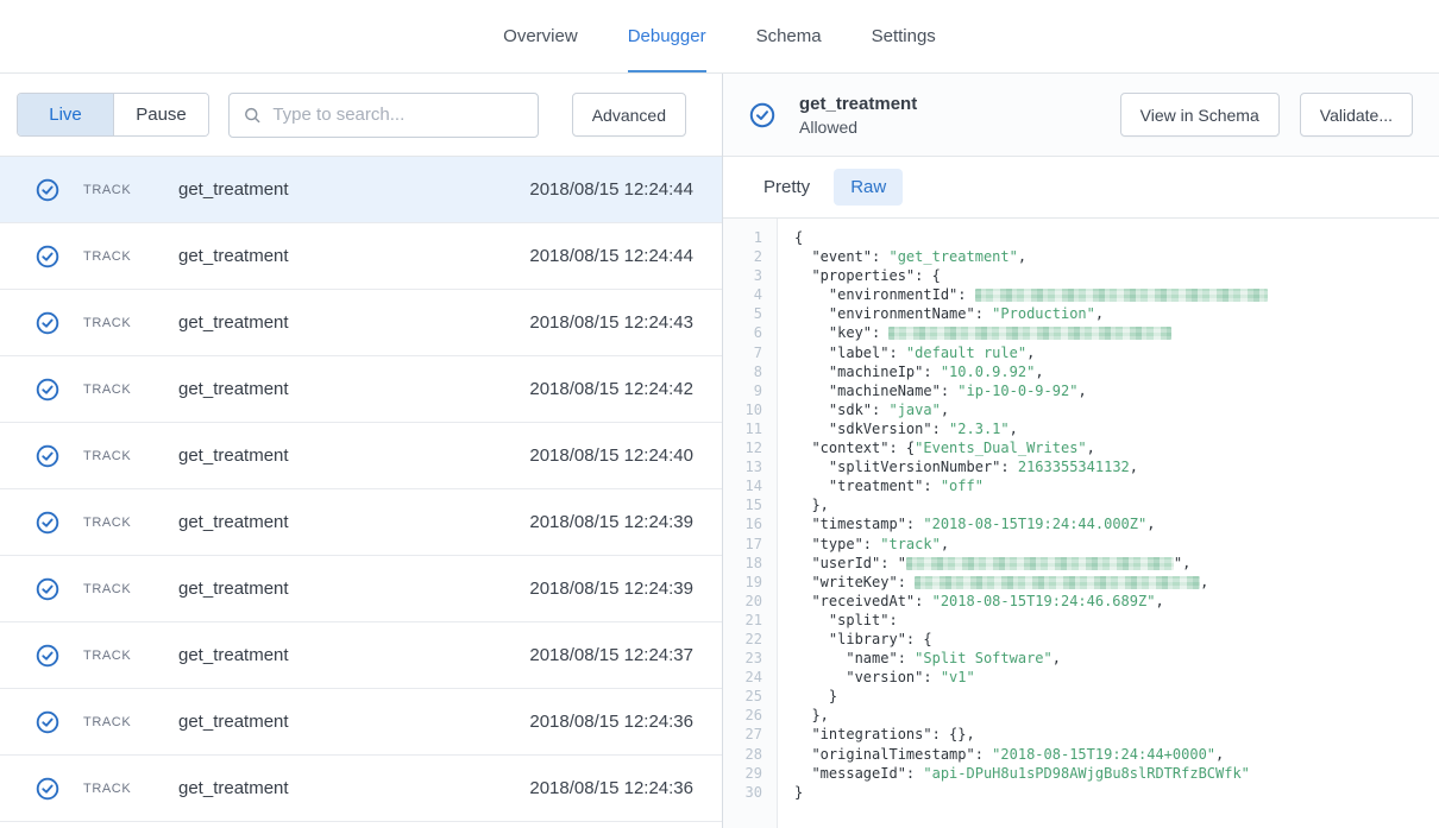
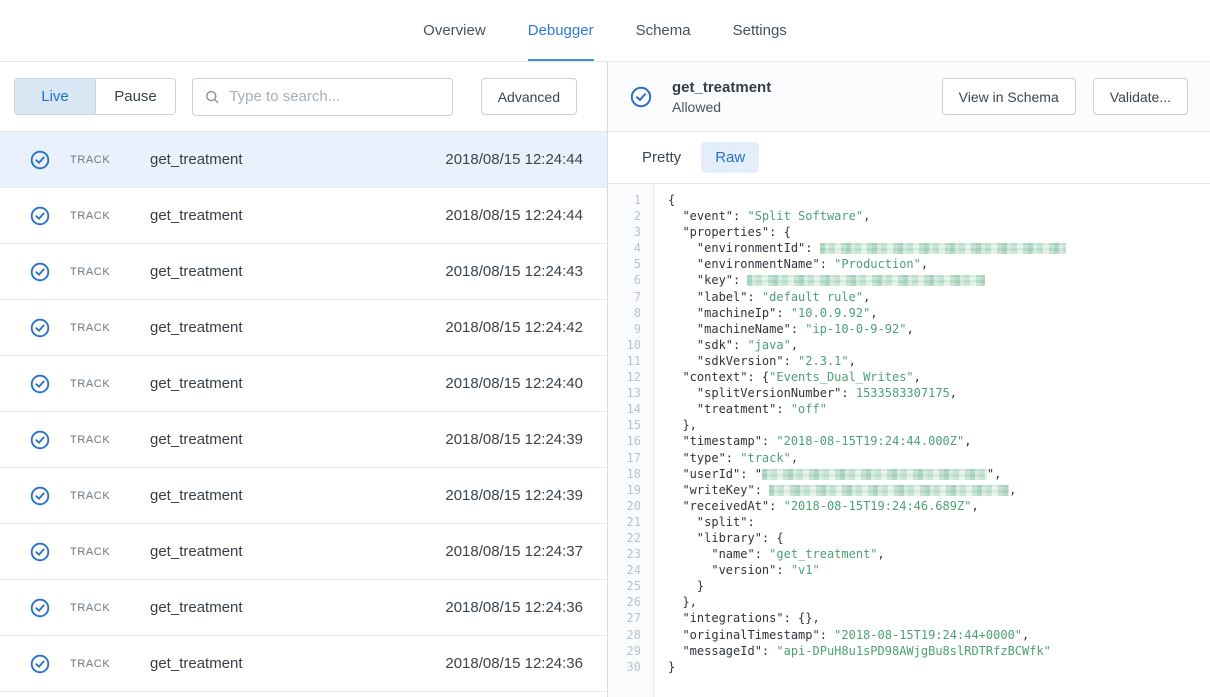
  Overview
  Debugger
  Schema
  Settings
  Live
  Pause
  Type to search...
  Advanced
  TRACK
  get_treatment
  2018/08/15 12:24:44
  TRACK
  get_treatment
  2018/08/15 12:24:44
  TRACK
  get_treatment
  2018/08/15 12:24:43
  TRACK
  get_treatment
  2018/08/15 12:24:42
  TRACK
  get_treatment
  2018/08/15 12:24:40
  TRACK
  get_treatment
  2018/08/15 12:24:39
  TRACK
  get_treatment
  2018/08/15 12:24:39
  TRACK
  get_treatment
  2018/08/15 12:24:37
  TRACK
  get_treatment
  2018/08/15 12:24:36
  TRACK
  get_treatment
  2018/08/15 12:24:36
  get_treatment
  Allowed
  View in Schema
  Validate...
  Pretty
  Raw
  1
  2
  3
  4
  5
  6
  7
  8
  9
  10
  11
  12
  13
  14
  15
  16
  17
  18
  19
  20
  21
  22
  23
  24
  25
  26
  27
  28
  29
  30
  {
- "event": "get_treatment",
+ "event": "Split Software",
  "properties": {
  "environmentId":
  "environmentName": "Production",
  "key":
  "label": "default rule",
  "machineIp": "10.0.9.92",
  "machineName": "ip-10-0-9-92",
  "sdk": "java",
  "sdkVersion": "2.3.1",
  "context": {"Events_Dual_Writes",
- "splitVersionNumber": 2163355341132,
+ "splitVersionNumber": 1533583307175,
  "treatment": "off"
  },
  "timestamp": "2018-08-15T19:24:44.000Z",
  "type": "track",
  "userId": " ",
  "writeKey": ,
  "receivedAt": "2018-08-15T19:24:46.689Z",
  "split":
  "library": {
- "name": "Split Software",
+ "name": "get_treatment",
  "version": "v1"
  }
  },
  "integrations": {},
  "originalTimestamp": "2018-08-15T19:24:44+0000",
  "messageId": "api-DPuH8u1sPD98AWjgBu8slRDTRfzBCWfk"
  }
